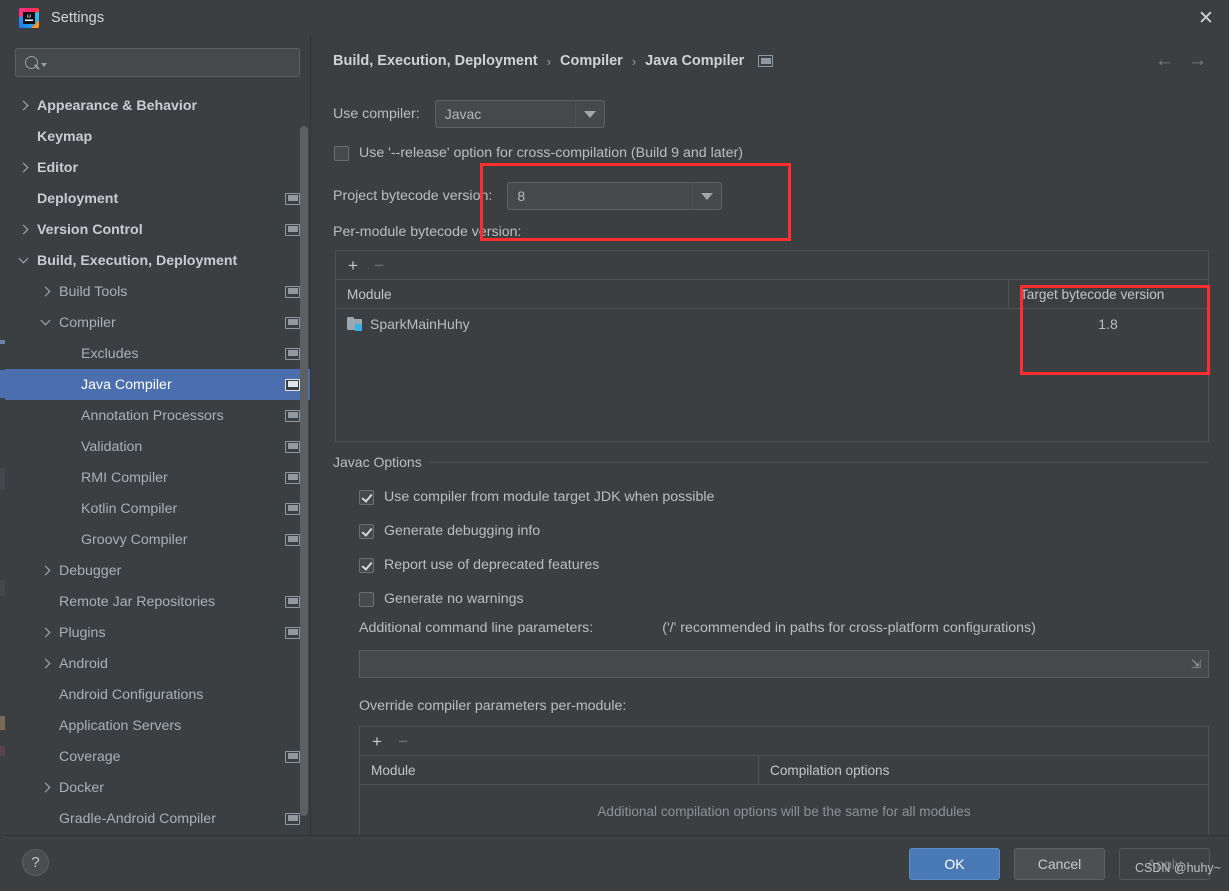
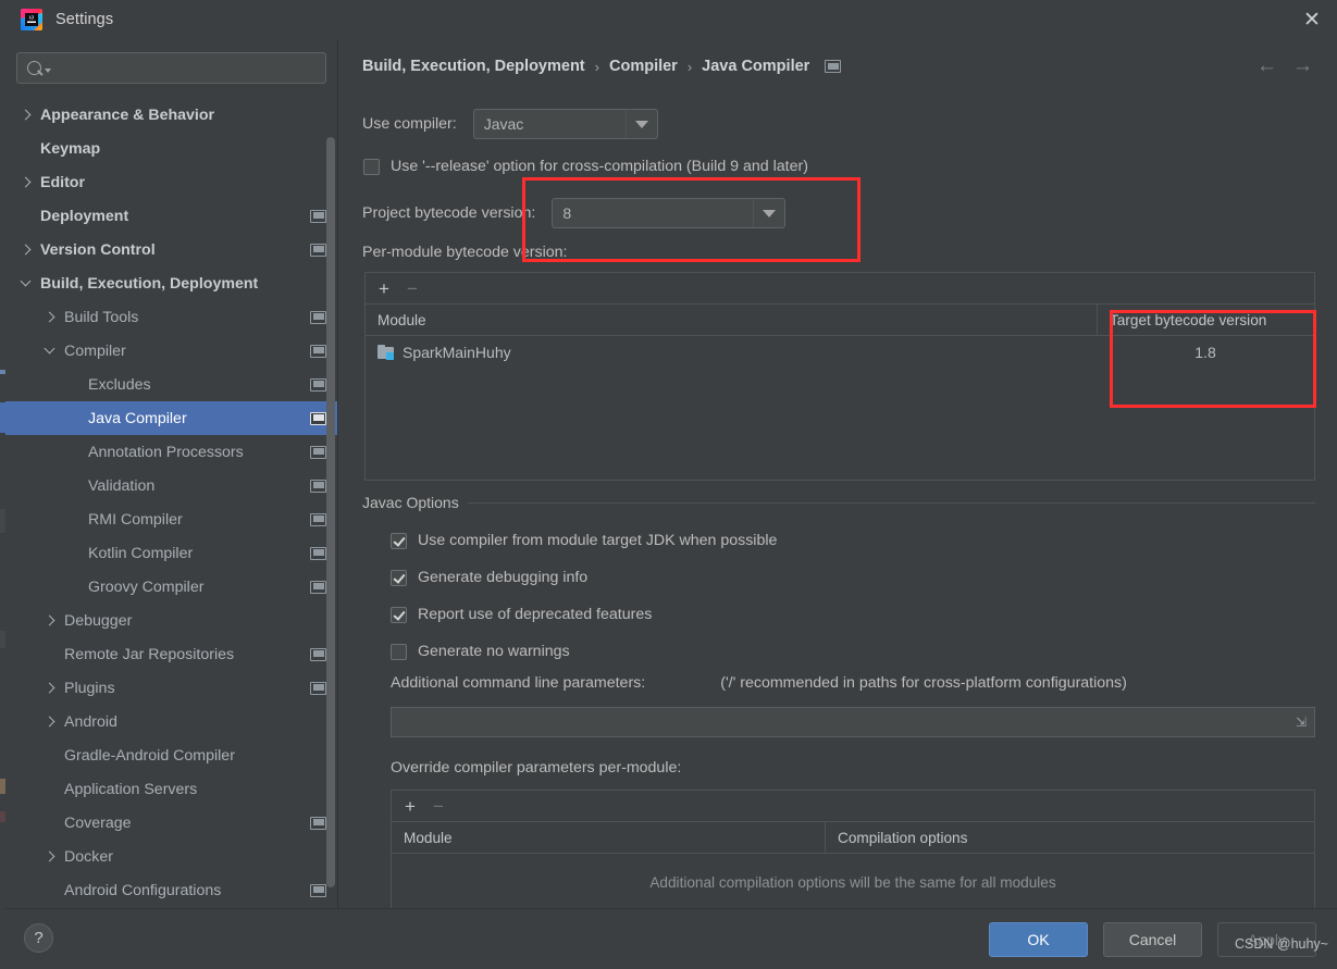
  Settings
  ✕
  Appearance & Behavior
  Keymap
  Editor
  Deployment
  Version Control
  Build, Execution, Deployment
  Build Tools
  Compiler
  Excludes
  Java Compiler
  Annotation Processors
  Validation
  RMI Compiler
  Kotlin Compiler
  Groovy Compiler
  Debugger
  Remote Jar Repositories
  Plugins
  Android
- Android Configurations
+ Gradle-Android Compiler
  Application Servers
  Coverage
  Docker
- Gradle-Android Compiler
+ Android Configurations
  Build, Execution, Deployment
  ›
  Compiler
  ›
  Java Compiler
  ←
  →
  Use compiler:
  Javac
  Use '--release' option for cross-compilation (Build 9 and later)
  Project bytecode version:
  8
  Per-module bytecode version:
  +
  −
  Module
  Target bytecode version
  SparkMainHuhy
  1.8
  Javac Options
  Use compiler from module target JDK when possible
  Generate debugging info
  Report use of deprecated features
  Generate no warnings
  Additional command line parameters:
  ('/' recommended in paths for cross-platform configurations)
  ⇲
  Override compiler parameters per-module:
  +
  −
  Module
  Compilation options
  Additional compilation options will be the same for all modules
  ?
  OK
  Cancel
  Apply
  CSDN @huhy~
